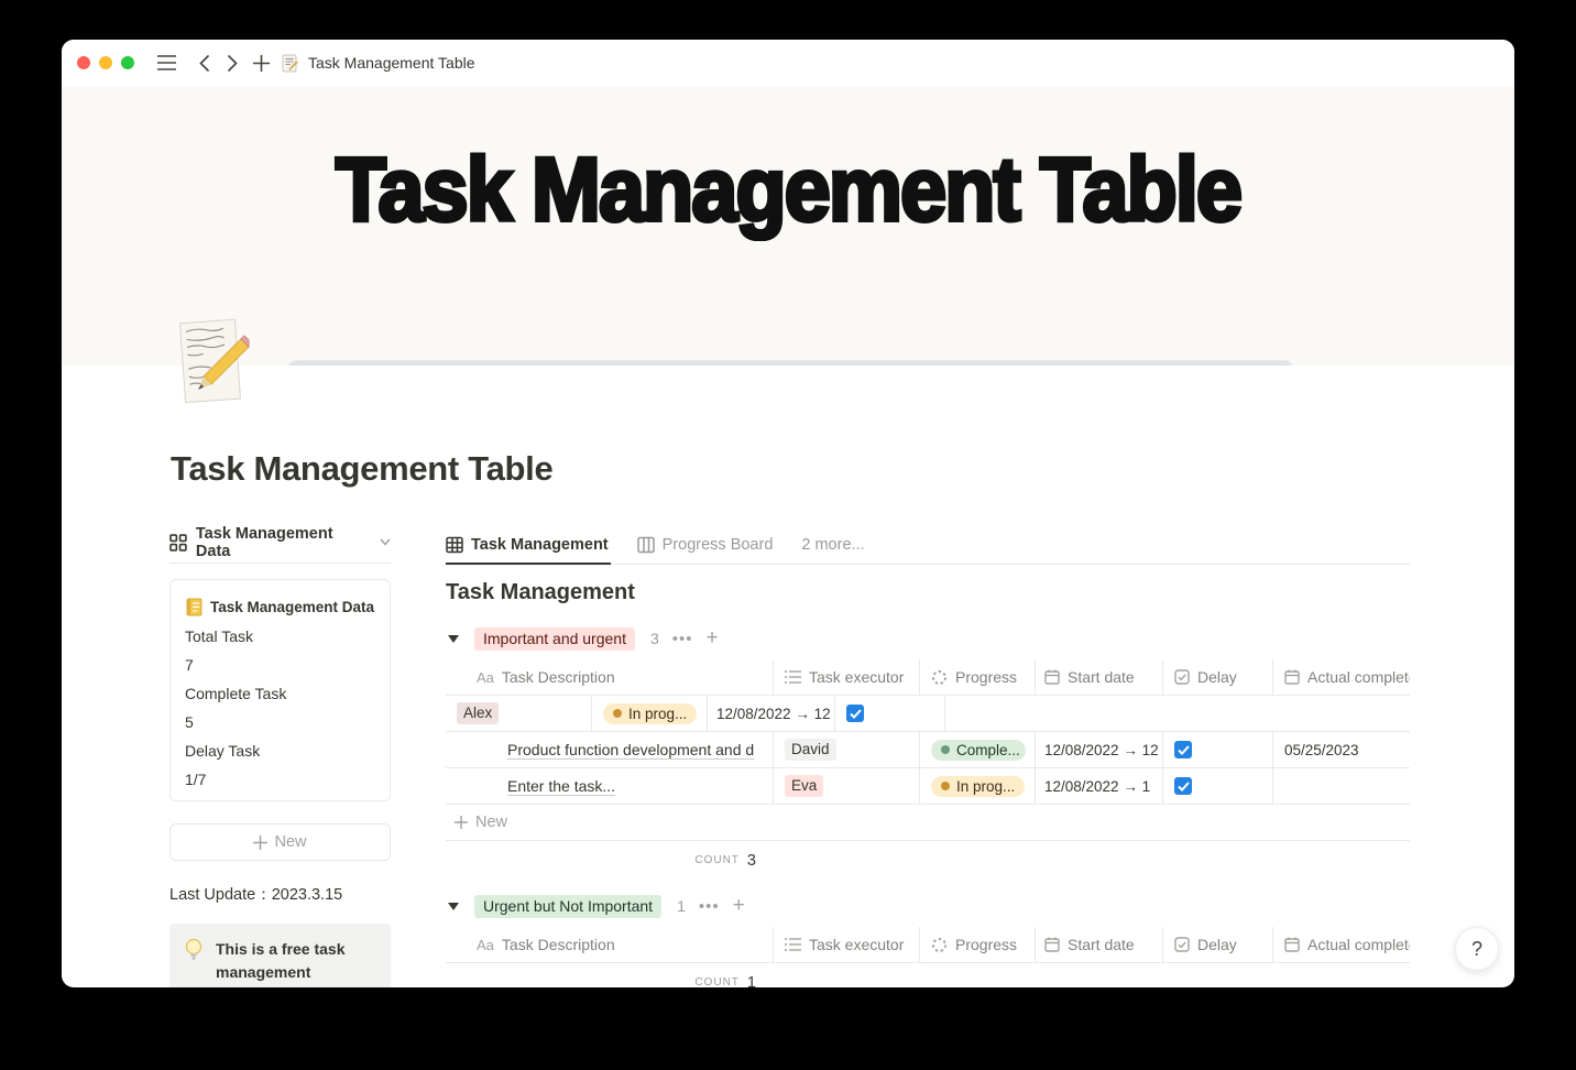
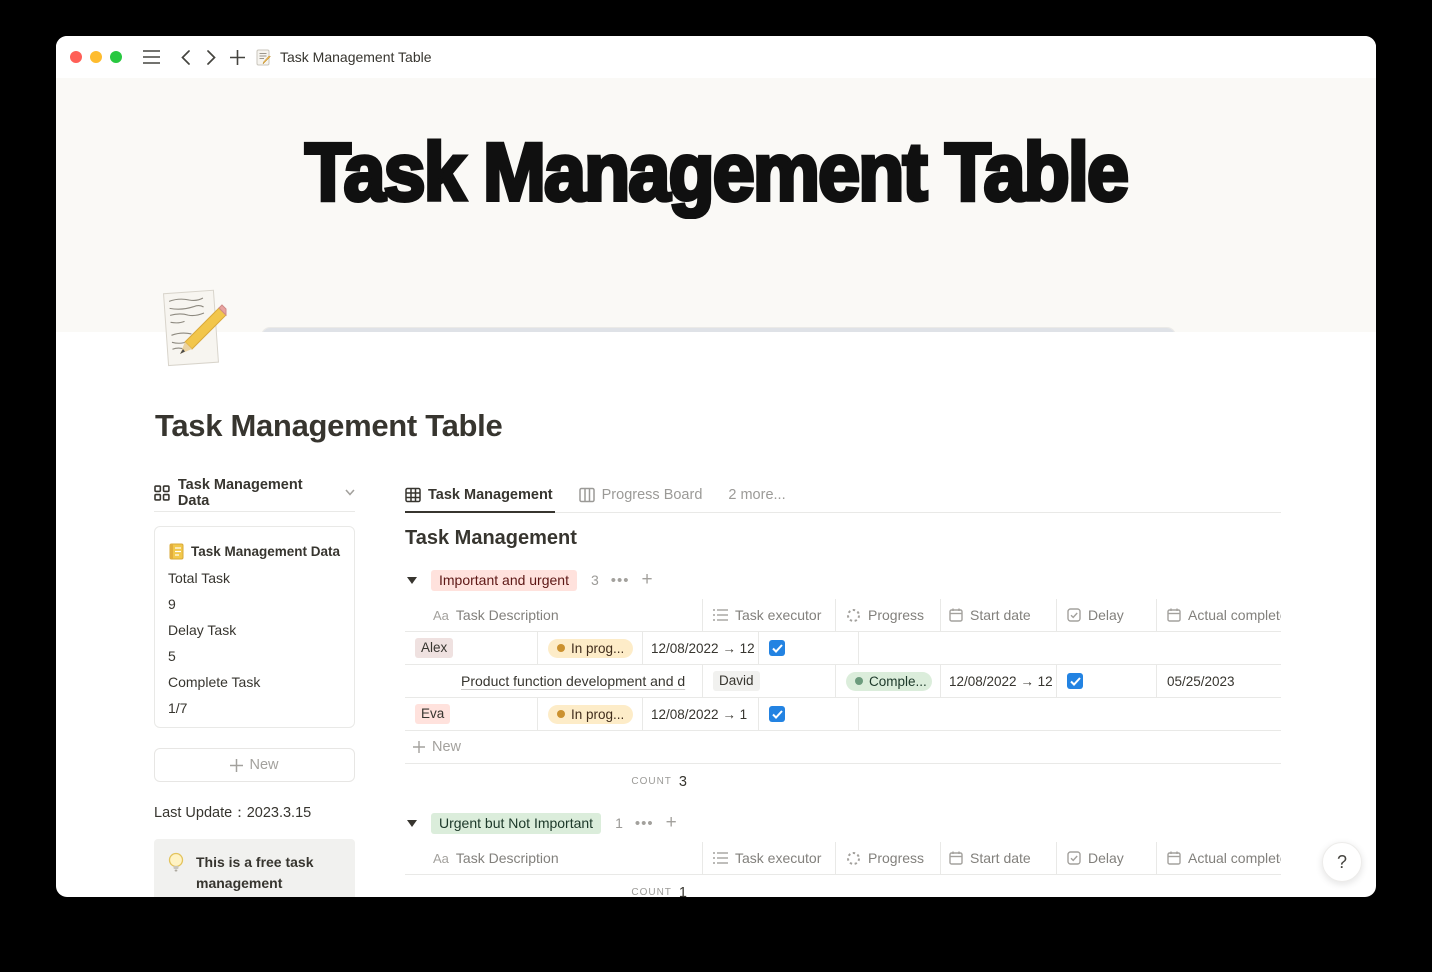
  Task Management Table
  Task Management Table
  Task Management Table
  Task Management Data
  Task Management Data
  Total Task
- 7
+ 9
- Complete Task
+ Delay Task
  5
- Delay Task
+ Complete Task
  1/7
  New
  Last Update：2023.3.15
  This is a free task management
  Task Management
  Progress Board
  2 more...
  Task Management
  Important and urgent
  3
  •••
  +
  Aa
  Task Description
  Task executor
  Progress
  Start date
  Delay
  Actual complet
  Alex
  In prog...
  12/08/2022 → 12
  Product function development and d
  David
  Comple...
  12/08/2022 → 12
  05/25/2023
- Enter the task...
  Eva
  In prog...
  12/08/2022 → 1
  New
  COUNT
  3
  Urgent but Not Important
  1
  •••
  +
  Aa
  Task Description
  Task executor
  Progress
  Start date
  Delay
  Actual complet
  COUNT
  1
  ?
